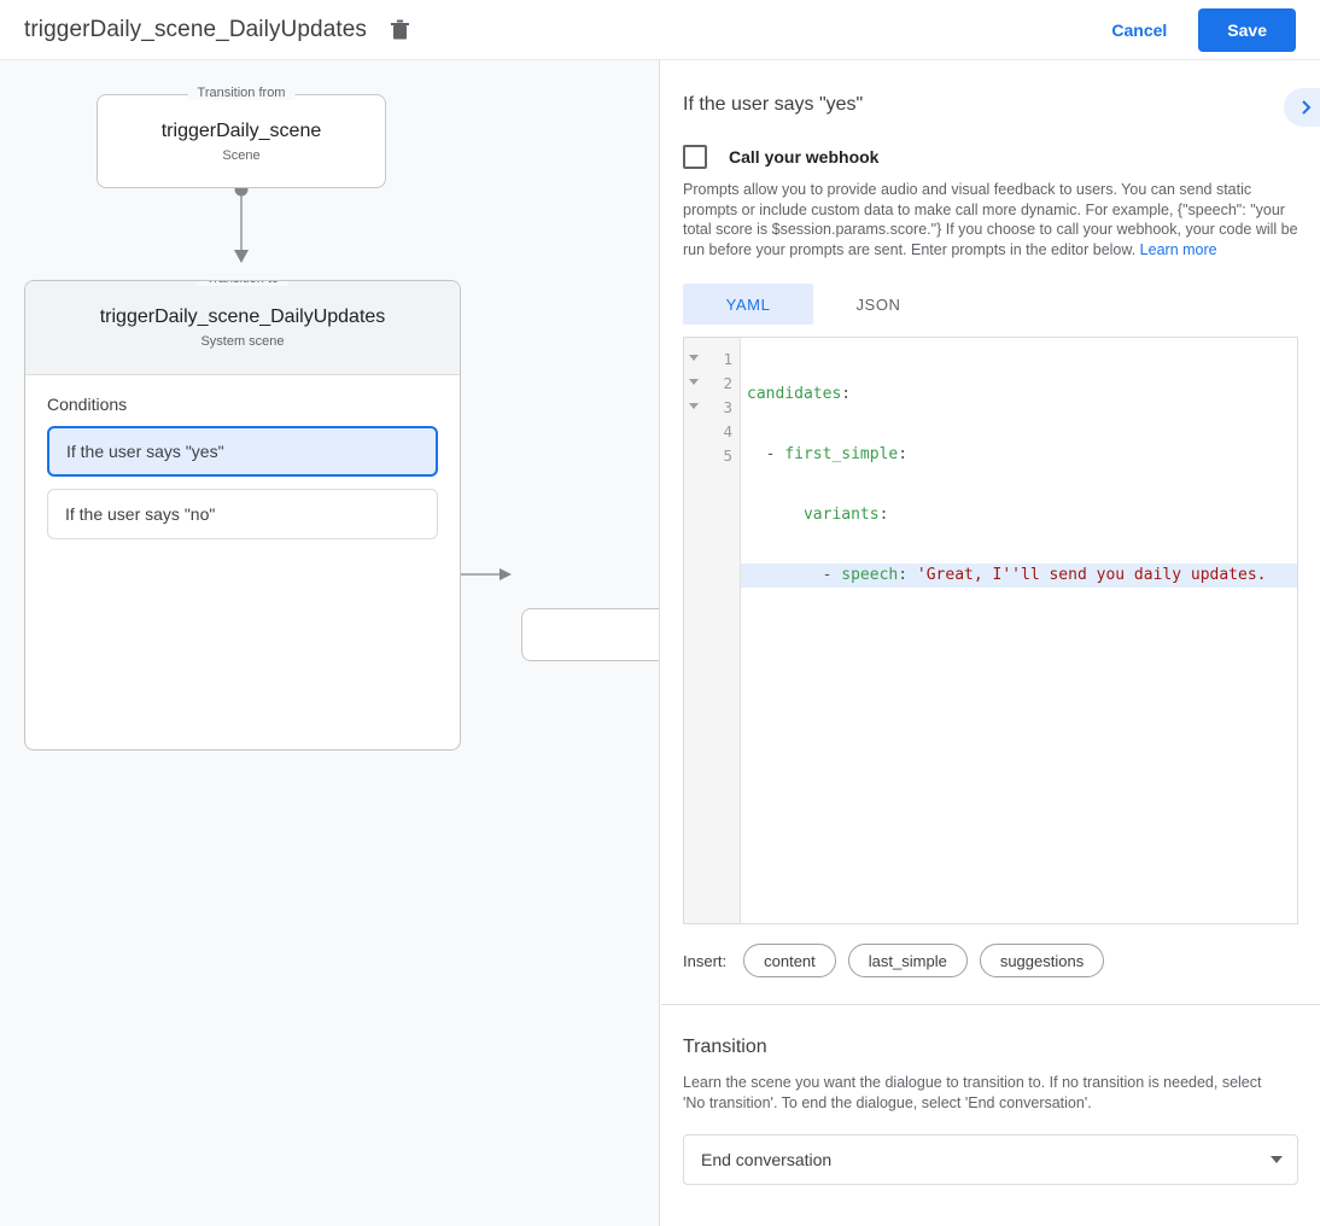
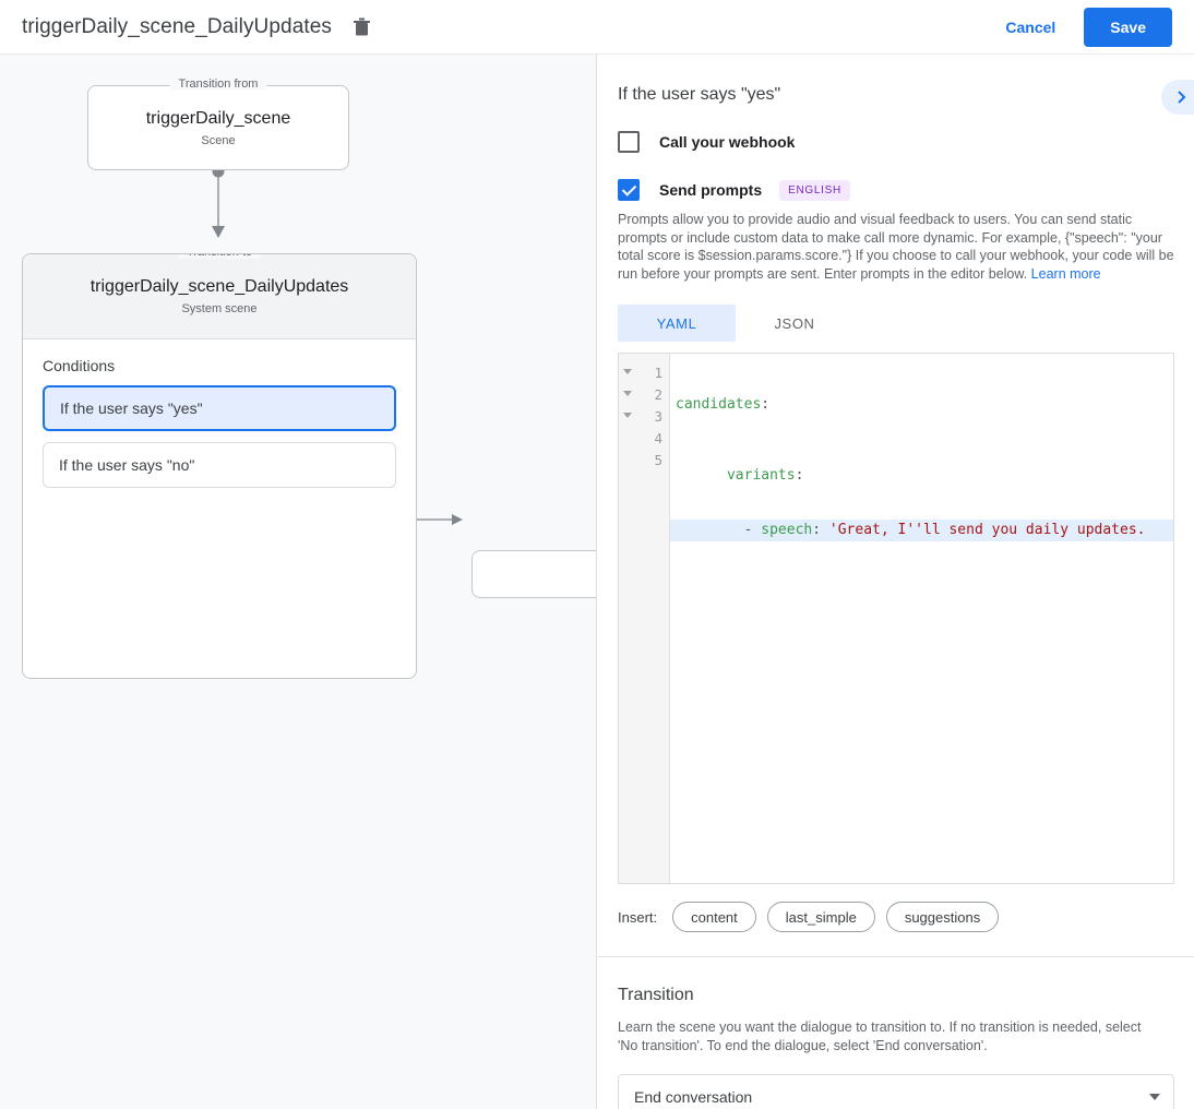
  triggerDaily_scene_DailyUpdates
  Cancel
  Save
  Transition from
  triggerDaily_scene
  Scene
  triggerDaily_scene_DailyUpdates
  System scene
  Conditions
  If the user says "yes"
  If the user says "no"
  If the user says "yes"
  Call your webhook
+ Send prompts
+ ENGLISH
  Prompts allow you to provide audio and visual feedback to users. You can send static prompts or include custom data to make call more dynamic. For example, {"speech": "your total score is $session.params.score."} If you choose to call your webhook, your code will be run before your prompts are sent. Enter prompts in the editor below. Learn more
  YAML
  JSON
  1
  2
  3
  4
  5
  candidates:
- - first_simple:
  variants:
  - speech: 'Great, I''ll send you daily updates.
  Insert:
  content
  last_simple
  suggestions
  Transition
  Learn the scene you want the dialogue to transition to. If no transition is needed, select 'No transition'. To end the dialogue, select 'End conversation'.
  End conversation
